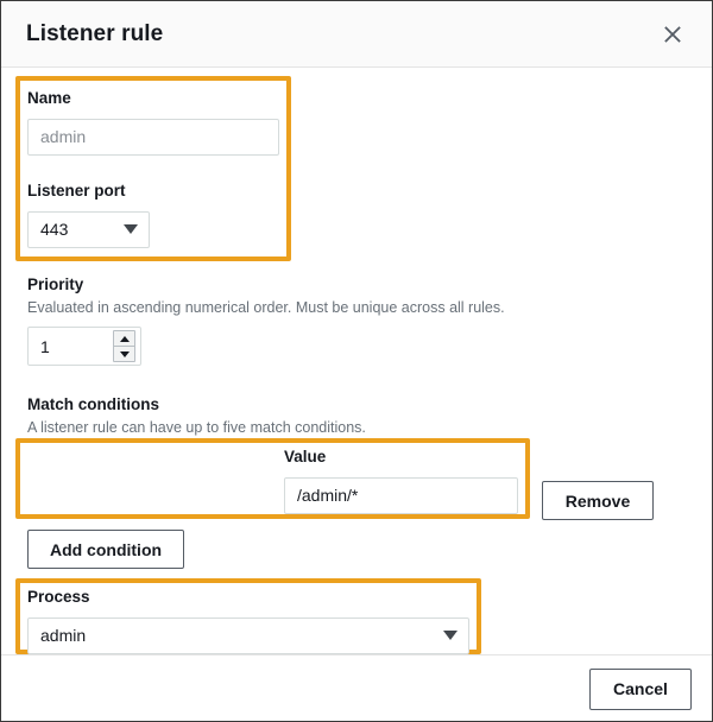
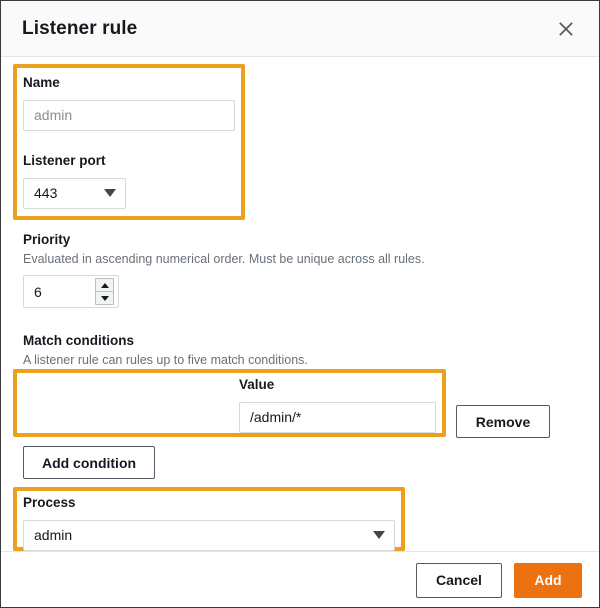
  Listener rule
  Name
  admin
  Listener port
  443
  Priority
  Evaluated in ascending numerical order. Must be unique across all rules.
- 1
+ 6
  Match conditions
- A listener rule can have up to five match conditions.
+ A listener rule can rules up to five match conditions.
  Value
  /admin/*
  Remove
  Add condition
  Process
  admin
  Cancel
+ Add
